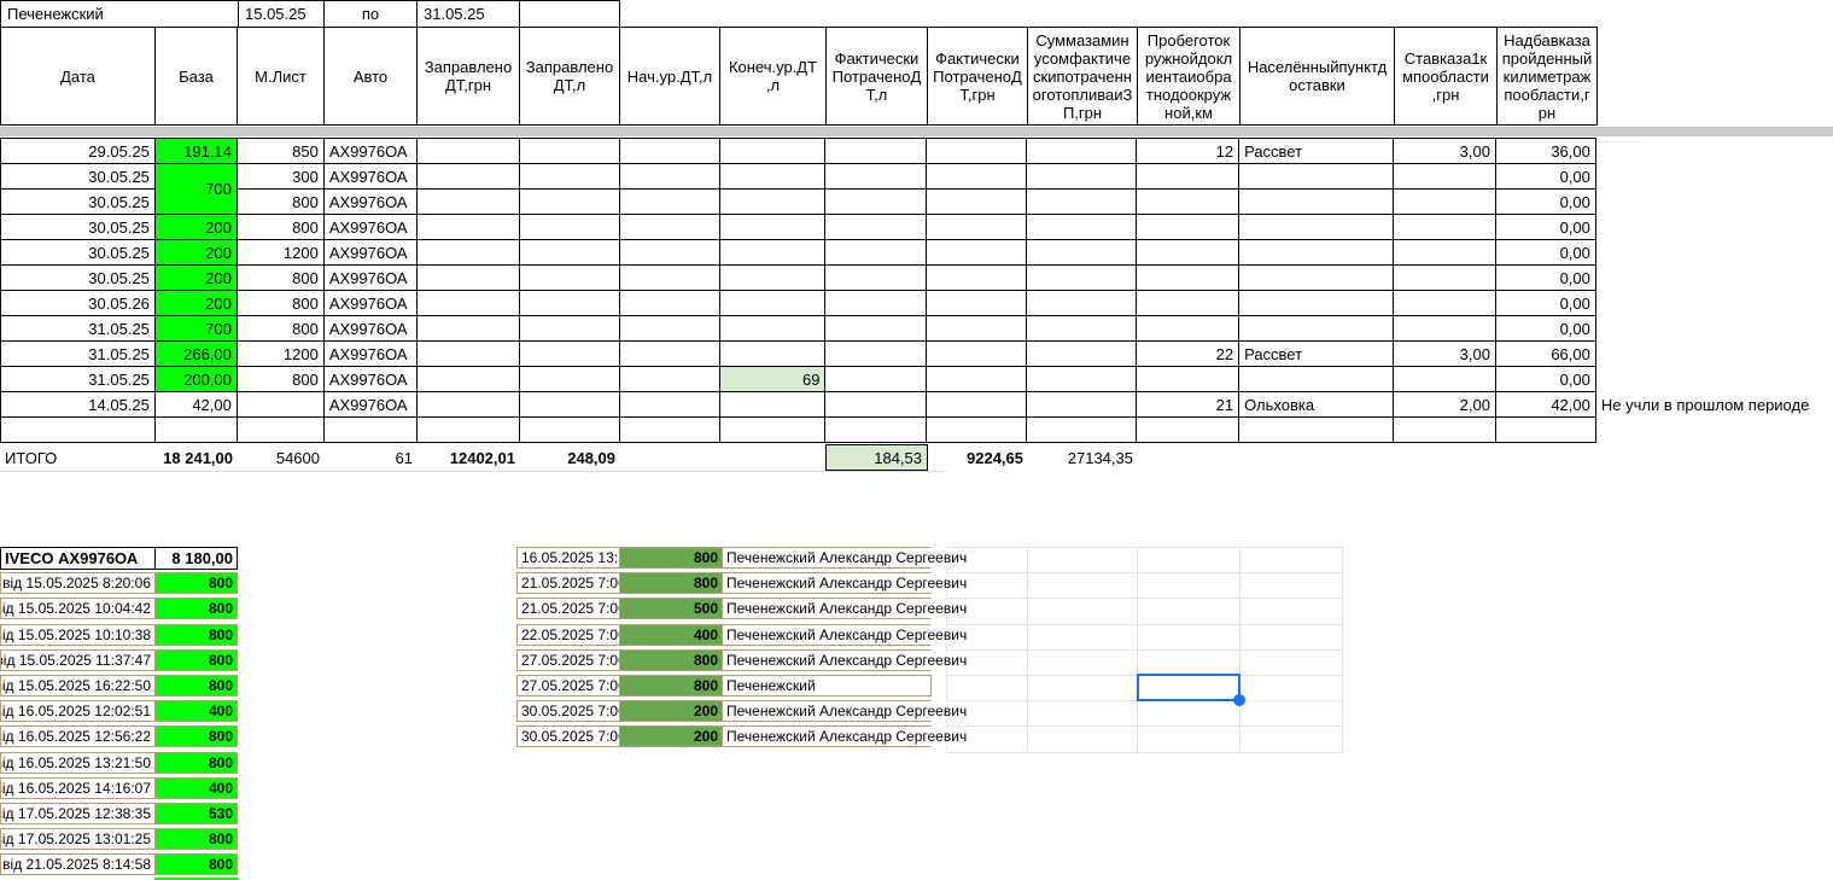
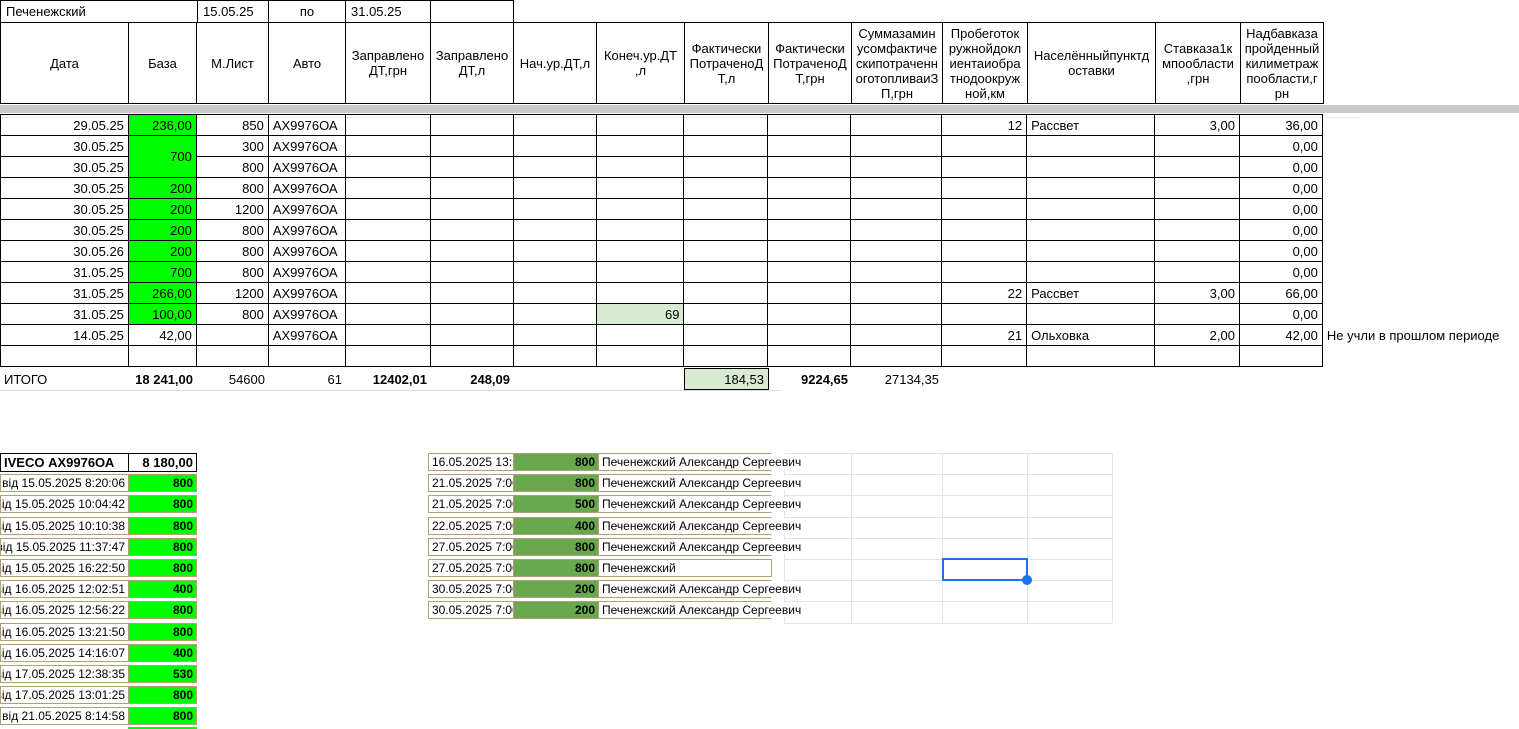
  Печенежский
  15.05.25
  по
  31.05.25
  Дата
  База
  М.Лист
  Авто
  Заправлено
  ДТ,грн
  Заправлено
  ДТ,л
  Нач.ур.ДТ,л
  Конеч.ур.ДТ
  ,л
  Фактически
  ПотраченоД
  Т,л
  Фактически
  ПотраченоД
  Т,грн
  Суммазамин
  усомфактиче
  скипотраченн
  оготопливаиЗ
  П,грн
  Пробеготок
  ружнойдокл
  иентаиобра
  тнодоокруж
  ной,км
  Населённыйпунктд
  оставки
  Ставказа1к
  мпообласти
  ,грн
  Надбавказа
  пройденный
  килиметраж
  пообласти,г
  рн
- 29.05.25	191,14	850	АХ9976ОА								12	Рассвет	3,00	36,00
+ 29.05.25	236,00	850	АХ9976ОА								12	Рассвет	3,00	36,00
  30.05.25	700	300	АХ9976ОА											0,00
  30.05.25	800	АХ9976ОА											0,00
  30.05.25	200	800	АХ9976ОА											0,00
  30.05.25	200	1200	АХ9976ОА											0,00
  30.05.25	200	800	АХ9976ОА											0,00
  30.05.26	200	800	АХ9976ОА											0,00
  31.05.25	700	800	АХ9976ОА											0,00
  31.05.25	266,00	1200	АХ9976ОА								22	Рассвет	3,00	66,00
- 31.05.25	200,00	800	АХ9976ОА				69							0,00
+ 31.05.25	100,00	800	АХ9976ОА				69							0,00
  14.05.25	42,00		АХ9976ОА								21	Ольховка	2,00	42,00	Не учли в прошлом периоде
  ИТОГО
  18 241,00
  54600
  61
  12402,01
  248,09
  184,53
  9224,65
  27134,35
  IVECO АХ9976ОА
  8 180,00
  від 15.05.2025 8:20:06
  800
  ід 15.05.2025 10:04:42
  800
  ід 15.05.2025 10:10:38
  800
  ід 15.05.2025 11:37:47
  800
  ід 15.05.2025 16:22:50
  800
  ід 16.05.2025 12:02:51
  400
  ід 16.05.2025 12:56:22
  800
  ід 16.05.2025 13:21:50
  800
  ід 16.05.2025 14:16:07
  400
  ід 17.05.2025 12:38:35
  530
  ід 17.05.2025 13:01:25
  800
  від 21.05.2025 8:14:58
  800
  16.05.2025 13:
  800
  Печенежский Александр Сергеевич
  21.05.2025 7:0
  800
  Печенежский Александр Сергеевич
  21.05.2025 7:0
  500
  Печенежский Александр Сергеевич
  22.05.2025 7:0
  400
  Печенежский Александр Сергеевич
  27.05.2025 7:0
  800
  Печенежский Александр Сергеевич
  27.05.2025 7:0
  800
  Печенежский
  30.05.2025 7:0
  200
  Печенежский Александр Сергеевич
  30.05.2025 7:0
  200
  Печенежский Александр Сергеевич
